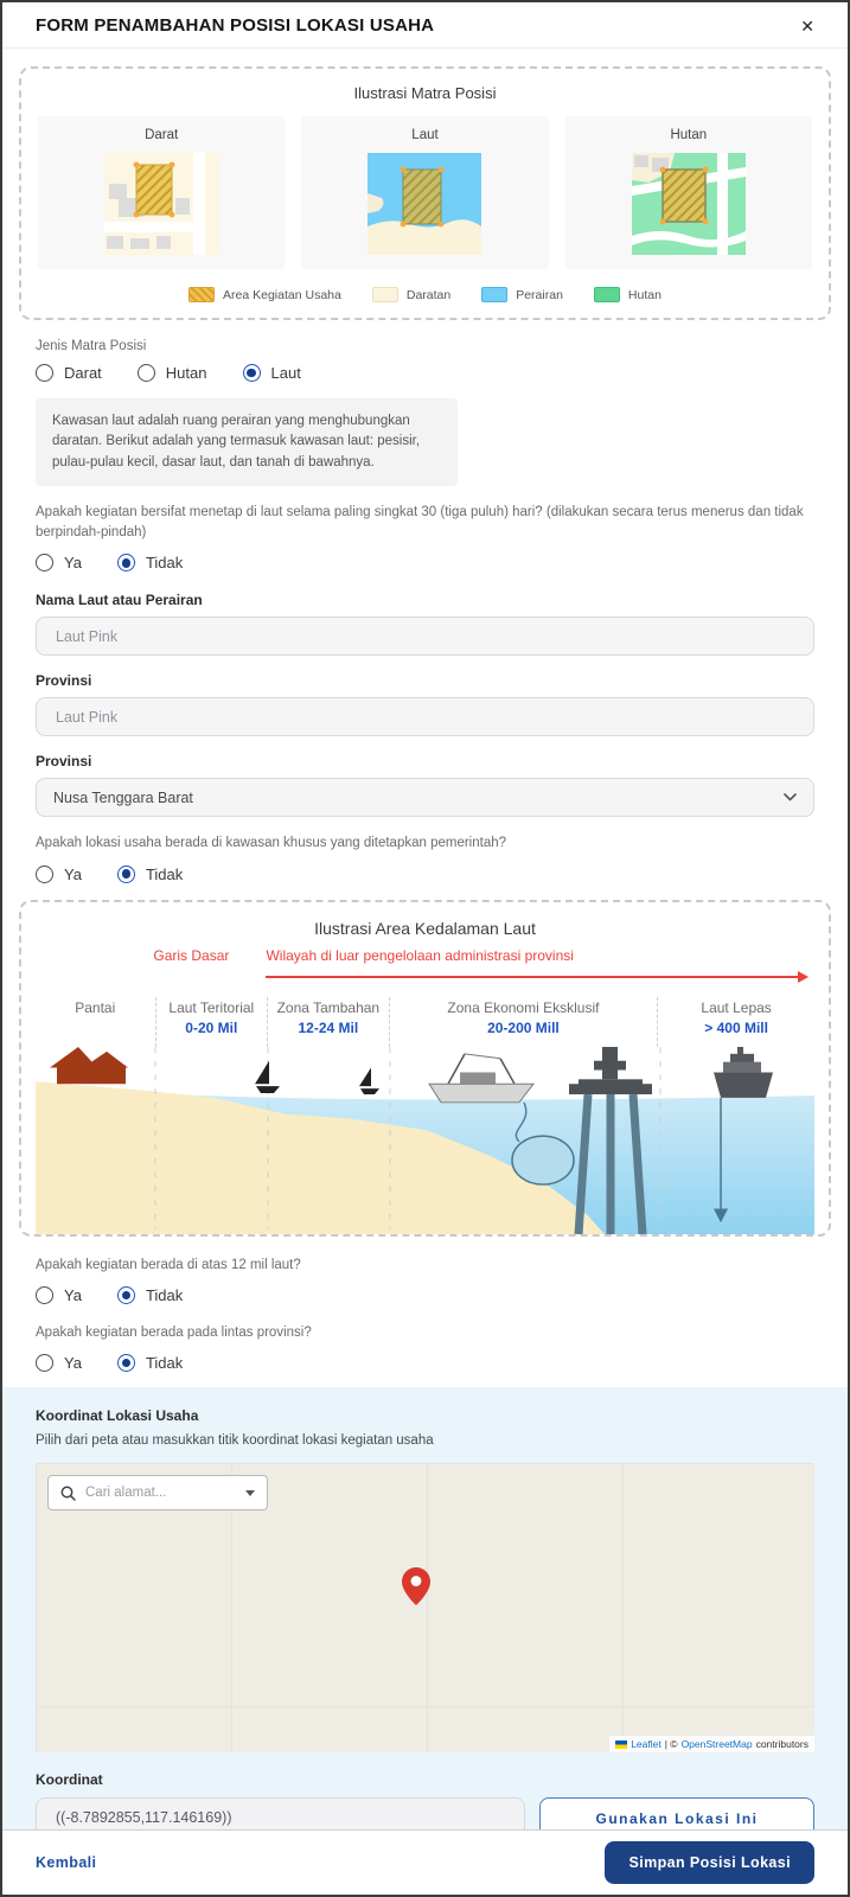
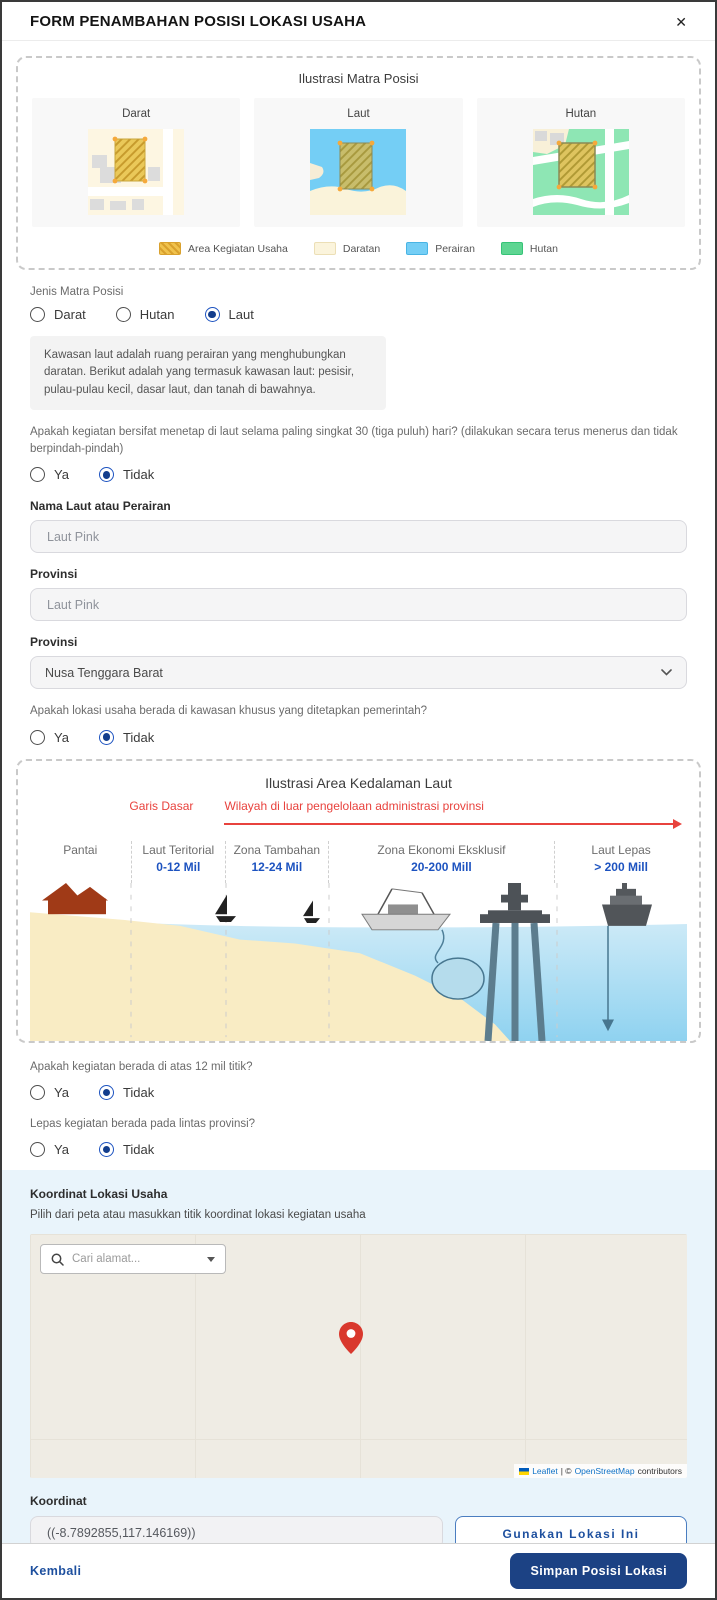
  FORM PENAMBAHAN POSISI LOKASI USAHA
  ✕
  Ilustrasi Matra Posisi
  Darat
  Laut
  Hutan
  Area Kegiatan Usaha
  Daratan
  Perairan
  Hutan
  Jenis Matra Posisi
  Darat
  Hutan
  Laut
  Kawasan laut adalah ruang perairan yang menghubungkan daratan. Berikut adalah yang termasuk kawasan laut: pesisir, pulau-pulau kecil, dasar laut, dan tanah di bawahnya.
  Apakah kegiatan bersifat menetap di laut selama paling singkat 30 (tiga puluh) hari? (dilakukan secara terus menerus dan tidak berpindah-pindah)
  Ya
  Tidak
  Nama Laut atau Perairan
  Laut Pink
  Provinsi
  Laut Pink
  Provinsi
  Nusa Tenggara Barat
  Apakah lokasi usaha berada di kawasan khusus yang ditetapkan pemerintah?
  Ya
  Tidak
  Ilustrasi Area Kedalaman Laut
  Garis Dasar
  Wilayah di luar pengelolaan administrasi provinsi
  Pantai
  Laut Teritorial
- 0-20 Mil
+ 0-12 Mil
  Zona Tambahan
  12-24 Mil
  Zona Ekonomi Eksklusif
  20-200 Mill
  Laut Lepas
- > 400 Mill
+ > 200 Mill
- Apakah kegiatan berada di atas 12 mil laut?
+ Apakah kegiatan berada di atas 12 mil titik?
  Ya
  Tidak
- Apakah kegiatan berada pada lintas provinsi?
+ Lepas kegiatan berada pada lintas provinsi?
  Ya
  Tidak
  Koordinat Lokasi Usaha
  Pilih dari peta atau masukkan titik koordinat lokasi kegiatan usaha
  Cari alamat...
  Leaflet
  | ©
  OpenStreetMap
  contributors
  Koordinat
  ((-8.7892855,117.146169))
  Gunakan Lokasi Ini
  Kembali
  Simpan Posisi Lokasi
